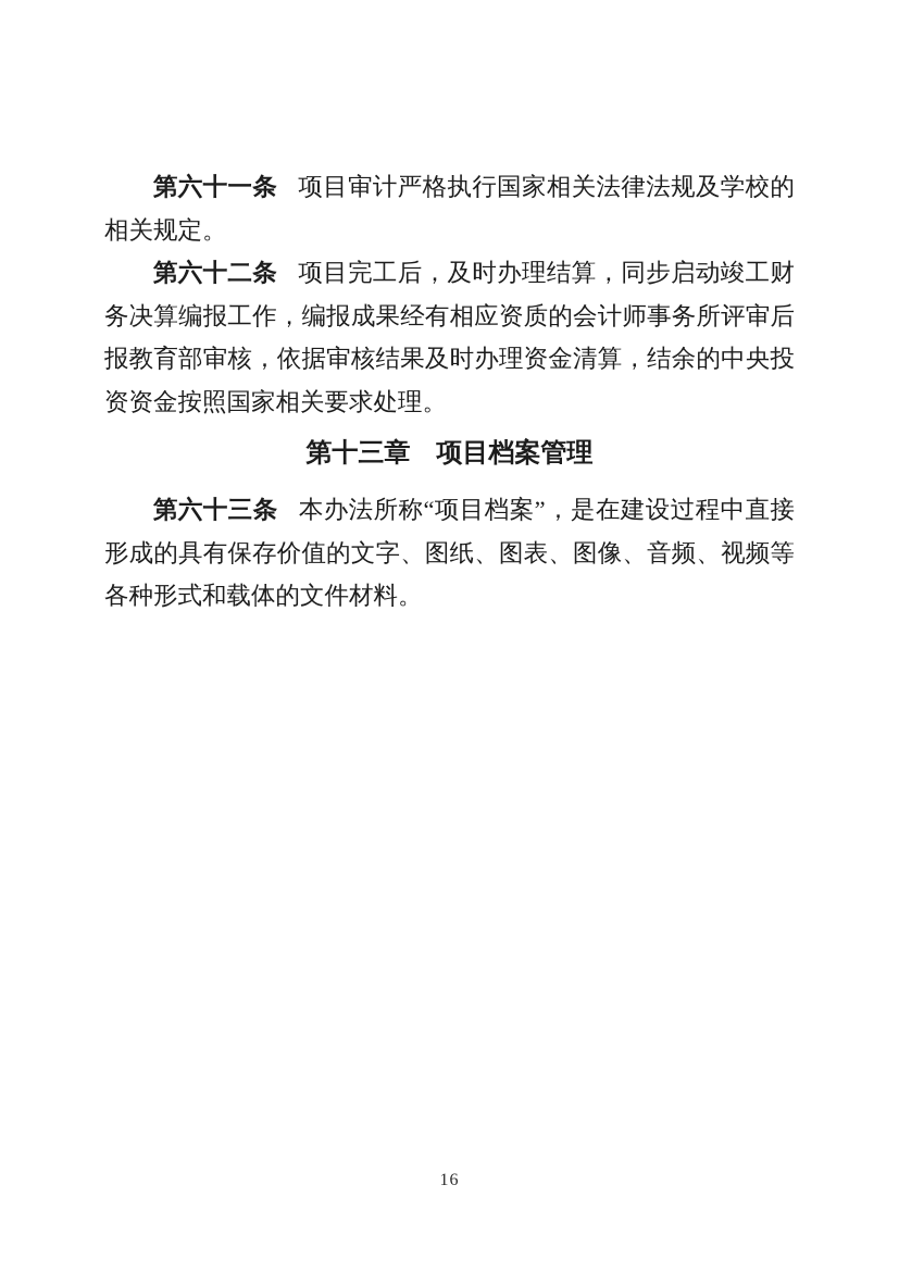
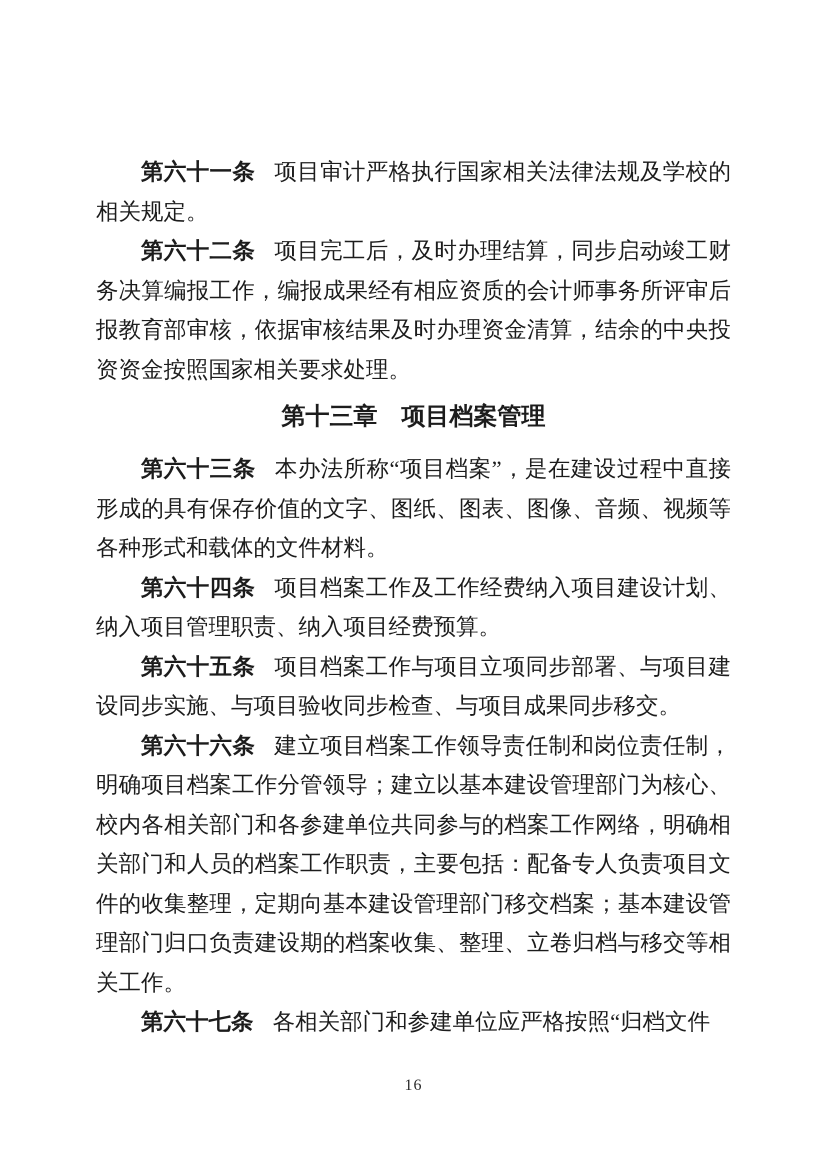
  第六十一条 项目审计严格执行国家相关法律法规及学校的相关规定。
  第六十二条 项目完工后，及时办理结算，同步启动竣工财务决算编报工作，编报成果经有相应资质的会计师事务所评审后报教育部审核，依据审核结果及时办理资金清算，结余的中央投资资金按照国家相关要求处理。
  第十三章 项目档案管理
  第六十三条 本办法所称“项目档案”，是在建设过程中直接形成的具有保存价值的文字、图纸、图表、图像、音频、视频等各种形式和载体的文件材料。
+ 第六十四条 项目档案工作及工作经费纳入项目建设计划、纳入项目管理职责、纳入项目经费预算。
+ 第六十五条 项目档案工作与项目立项同步部署、与项目建设同步实施、与项目验收同步检查、与项目成果同步移交。
+ 第六十六条 建立项目档案工作领导责任制和岗位责任制，明确项目档案工作分管领导；建立以基本建设管理部门为核心、校内各相关部门和各参建单位共同参与的档案工作网络，明确相关部门和人员的档案工作职责，主要包括：配备专人负责项目文件的收集整理，定期向基本建设管理部门移交档案；基本建设管理部门归口负责建设期的档案收集、整理、立卷归档与移交等相关工作。
+ 第六十七条 各相关部门和参建单位应严格按照“归档文件
  16
